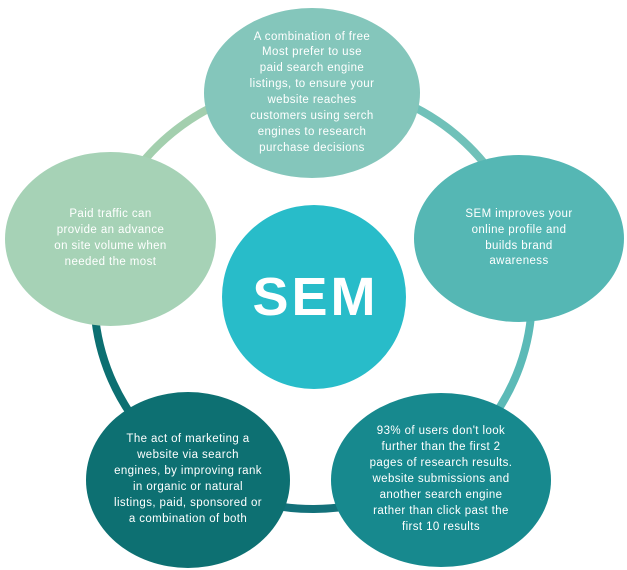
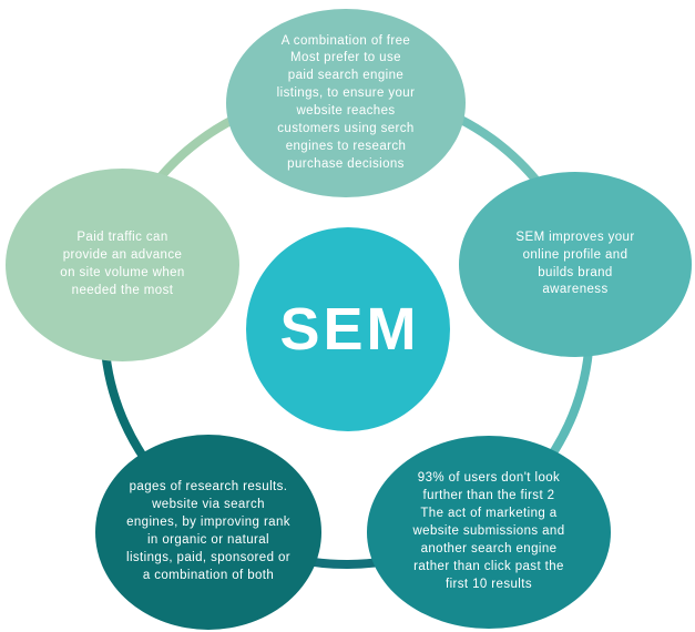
  A combination of free
  Most prefer to use
  paid search engine
  listings, to ensure your
  website reaches
  customers using serch
  engines to research
  purchase decisions
  Paid traffic can
  provide an advance
  on site volume when
  needed the most
  SEM improves your
  online profile and
  builds brand
  awareness
- The act of marketing a
+ pages of research results.
  website via search
  engines, by improving rank
  in organic or natural
  listings, paid, sponsored or
  a combination of both
  93% of users don't look
  further than the first 2
- pages of research results.
+ The act of marketing a
  website submissions and
  another search engine
  rather than click past the
  first 10 results
  SEM
